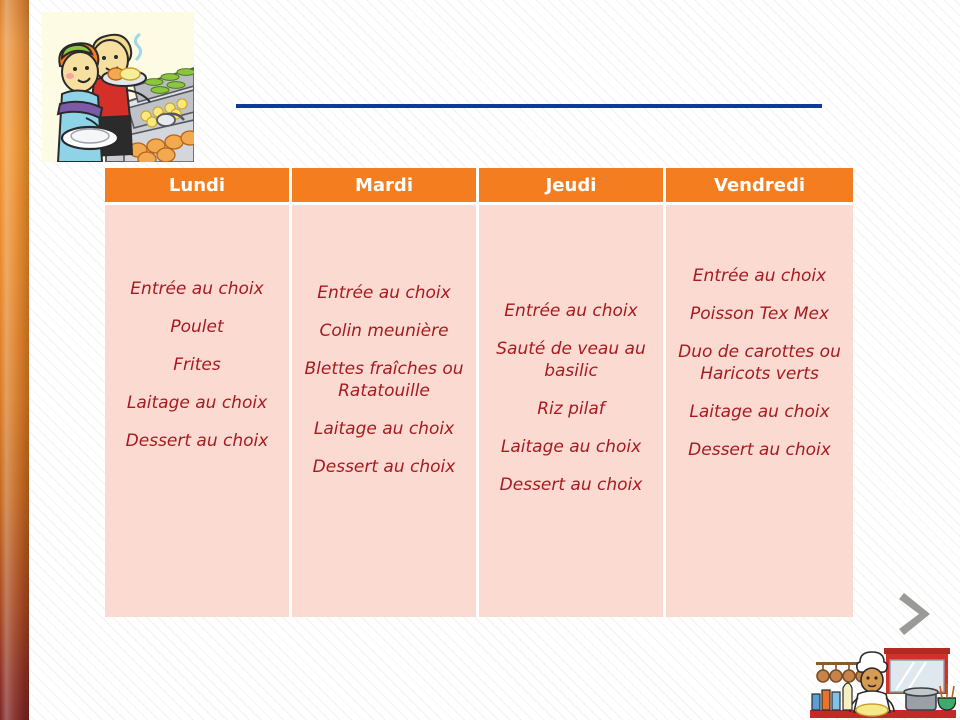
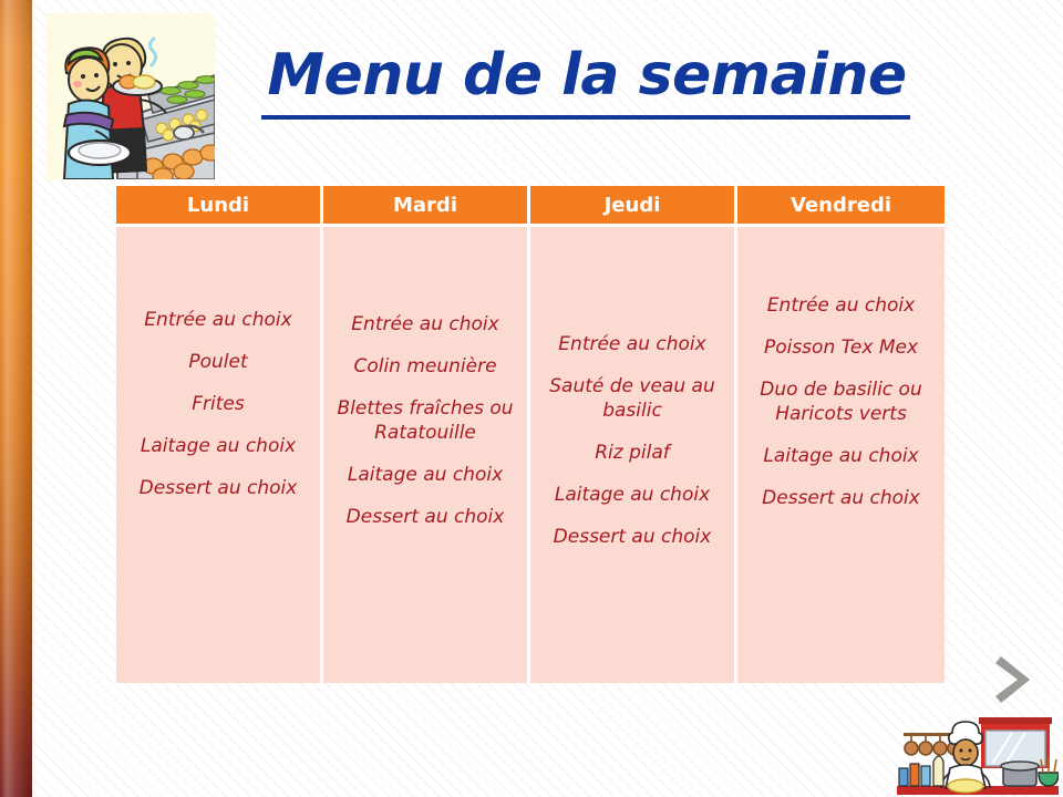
+ Menu de la semaine
  Lundi	Mardi	Jeudi	Vendredi
- Entrée au choix Poulet Frites Laitage au choix Dessert au choix	Entrée au choix Colin meunière Blettes fraîches ou Ratatouille Laitage au choix Dessert au choix	Entrée au choix Sauté de veau au basilic Riz pilaf Laitage au choix Dessert au choix	Entrée au choix Poisson Tex Mex Duo de carottes ou Haricots verts Laitage au choix Dessert au choix
+ Entrée au choix Poulet Frites Laitage au choix Dessert au choix	Entrée au choix Colin meunière Blettes fraîches ou Ratatouille Laitage au choix Dessert au choix	Entrée au choix Sauté de veau au basilic Riz pilaf Laitage au choix Dessert au choix	Entrée au choix Poisson Tex Mex Duo de basilic ou Haricots verts Laitage au choix Dessert au choix
